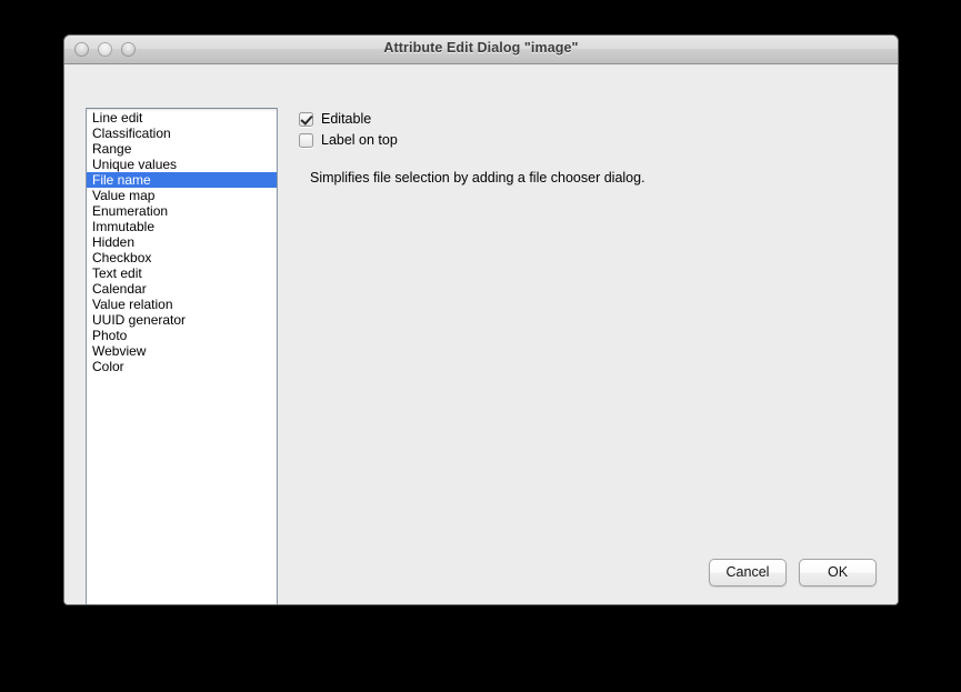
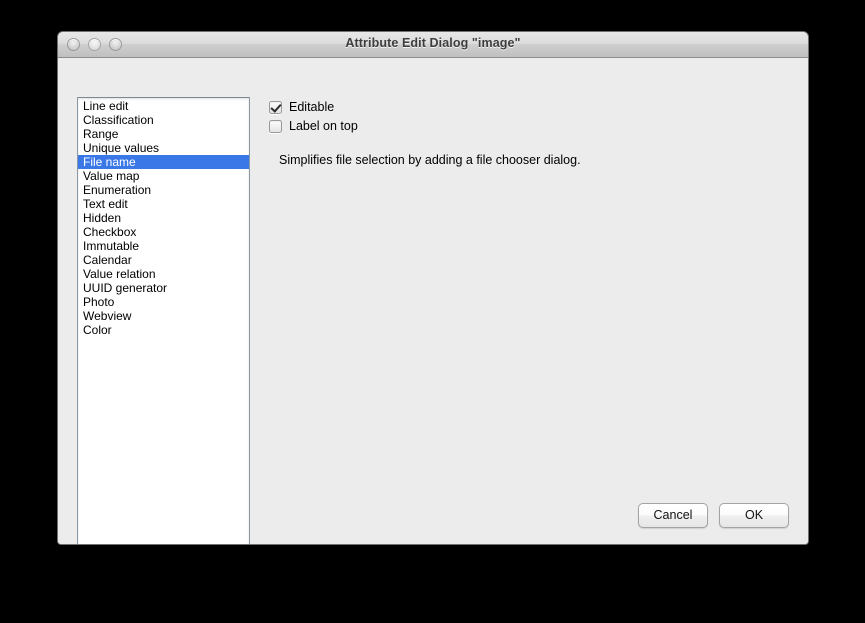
  Attribute Edit Dialog "image"
  Line edit
  Classification
  Range
  Unique values
  File name
  Value map
  Enumeration
- Immutable
+ Text edit
  Hidden
  Checkbox
- Text edit
+ Immutable
  Calendar
  Value relation
  UUID generator
  Photo
  Webview
  Color
  Editable
  Label on top
  Simplifies file selection by adding a file chooser dialog.
  Cancel
  OK
